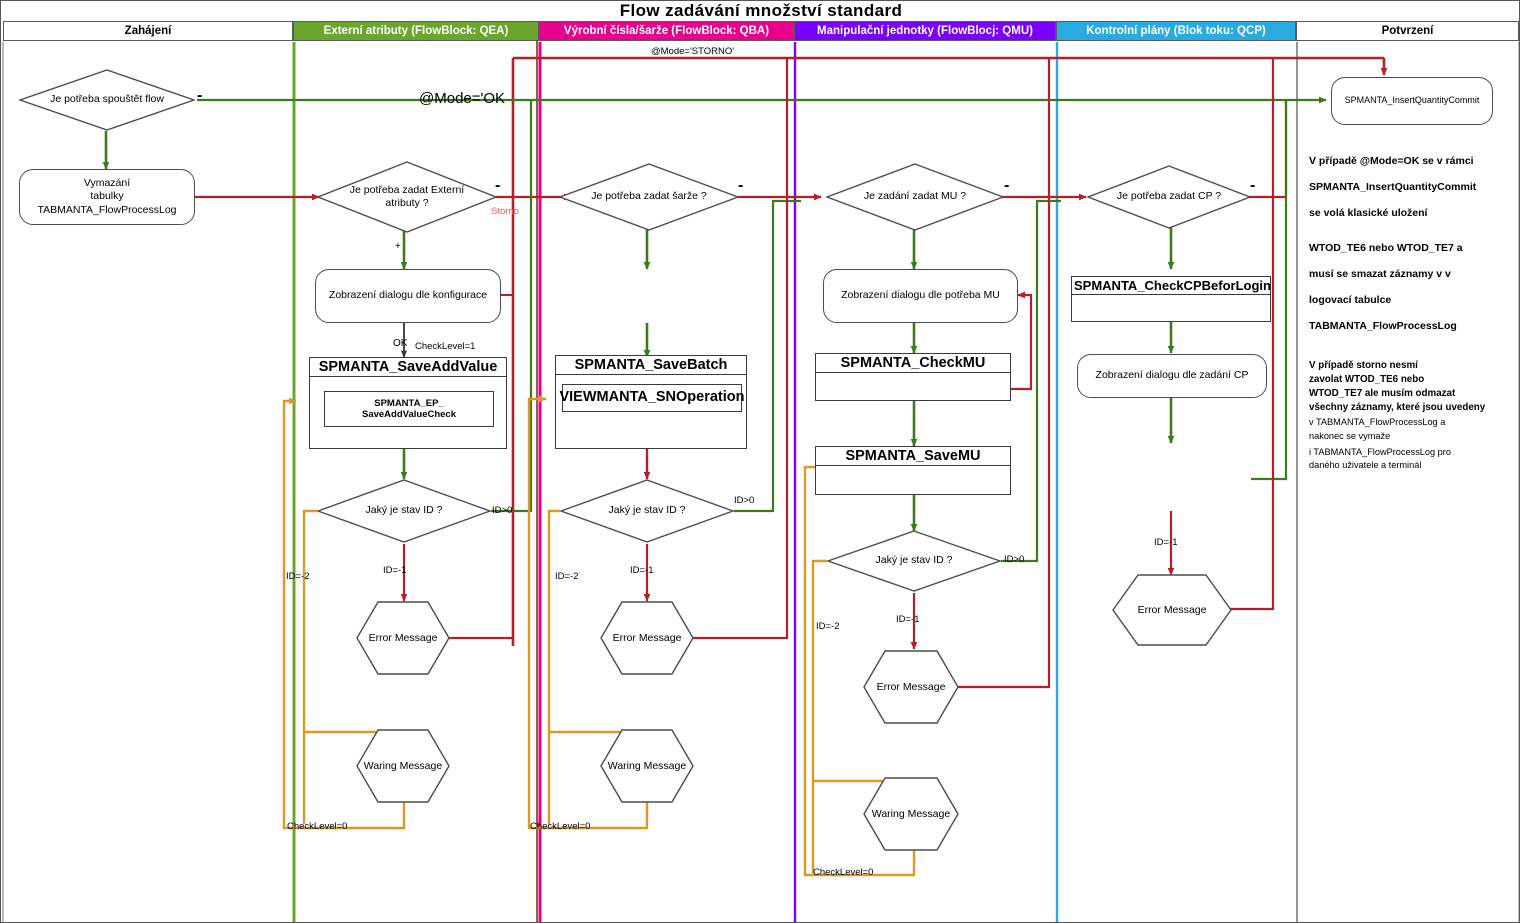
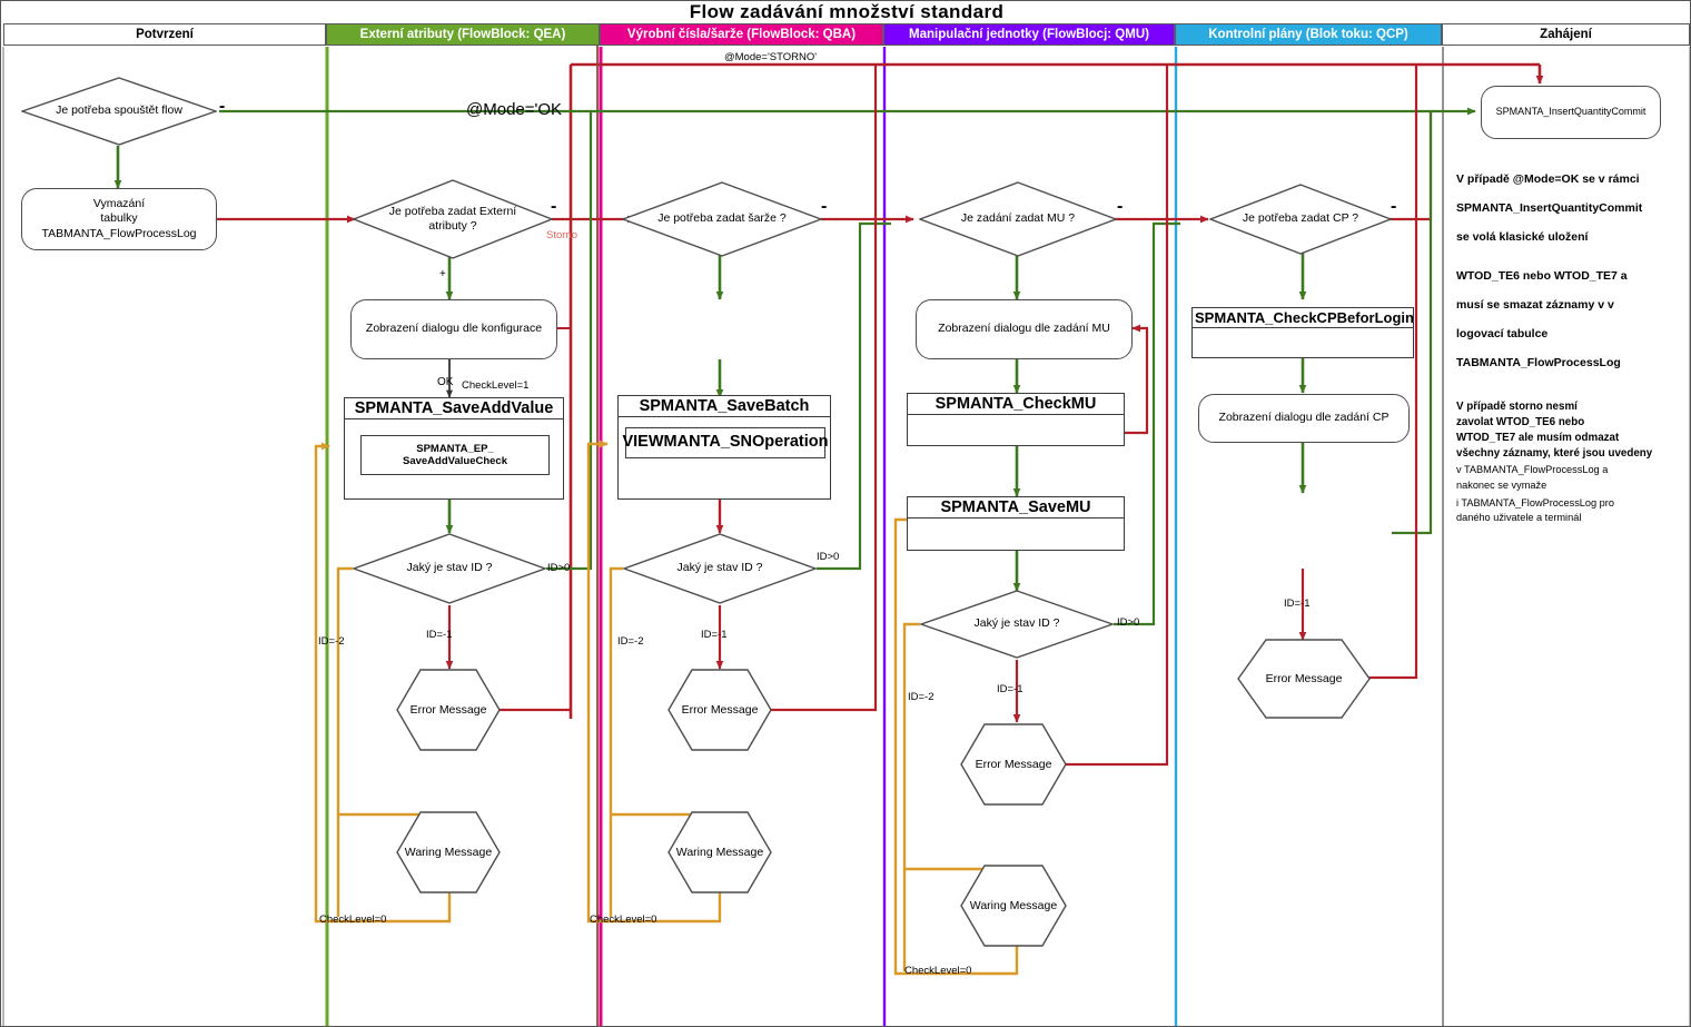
  Flow zadávání množství standard
- Zahájení
+ Potvrzení
  Externí atributy (FlowBlock: QEA)
  Výrobní čísla/šarže (FlowBlock: QBA)
  Manipulační jednotky (FlowBlocj: QMU)
  Kontrolní plány (Blok toku: QCP)
- Potvrzení
+ Zahájení
  Je potřeba spouštět flow
  Vymazání
  tabulky TABMANTA_FlowProcessLog
  Je potřeba zadat Externí atributy ?
  Zobrazení dialogu dle konfigurace
  SPMANTA_SaveAddValue
  SPMANTA_EP_
  SaveAddValueCheck
  Jaký je stav ID ?
  Error Message
  Waring Message
  Je potřeba zadat šarže ?
  SPMANTA_SaveBatch
  VIEWMANTA_SNOperation
  Jaký je stav ID ?
  Error Message
  Waring Message
  Je zadání zadat MU ?
- Zobrazení dialogu dle potřeba MU
+ Zobrazení dialogu dle zadání MU
  SPMANTA_CheckMU
  SPMANTA_SaveMU
  Jaký je stav ID ?
  Error Message
  Waring Message
  Je potřeba zadat CP ?
  SPMANTA_CheckCPBeforLogin
  Zobrazení dialogu dle zadání CP
  Error Message
  SPMANTA_InsertQuantityCommit
  @Mode='OK
  @Mode='STORNO'
  Storno
  -
  -
  -
  -
  -
  +
  OK
  CheckLevel=1
  ID>0
  ID>0
  ID>0
  ID=-1
  ID=-1
  ID=-1
  ID=-1
  ID=-2
  ID=-2
  ID=-2
  CheckLevel=0
  CheckLevel=0
  CheckLevel=0
  V případě @Mode=OK se v rámci
  SPMANTA_InsertQuantityCommit
  se volá klasické uložení
  WTOD_TE6 nebo WTOD_TE7 a
  musí se smazat záznamy v v
  logovací tabulce
  TABMANTA_FlowProcessLog
  V případě storno nesmí
  zavolat WTOD_TE6 nebo
  WTOD_TE7 ale musím odmazat
  všechny záznamy, které jsou uvedeny
  v TABMANTA_FlowProcessLog a
  nakonec se vymaže
  i TABMANTA_FlowProcessLog pro
  daného uživatele a terminál
